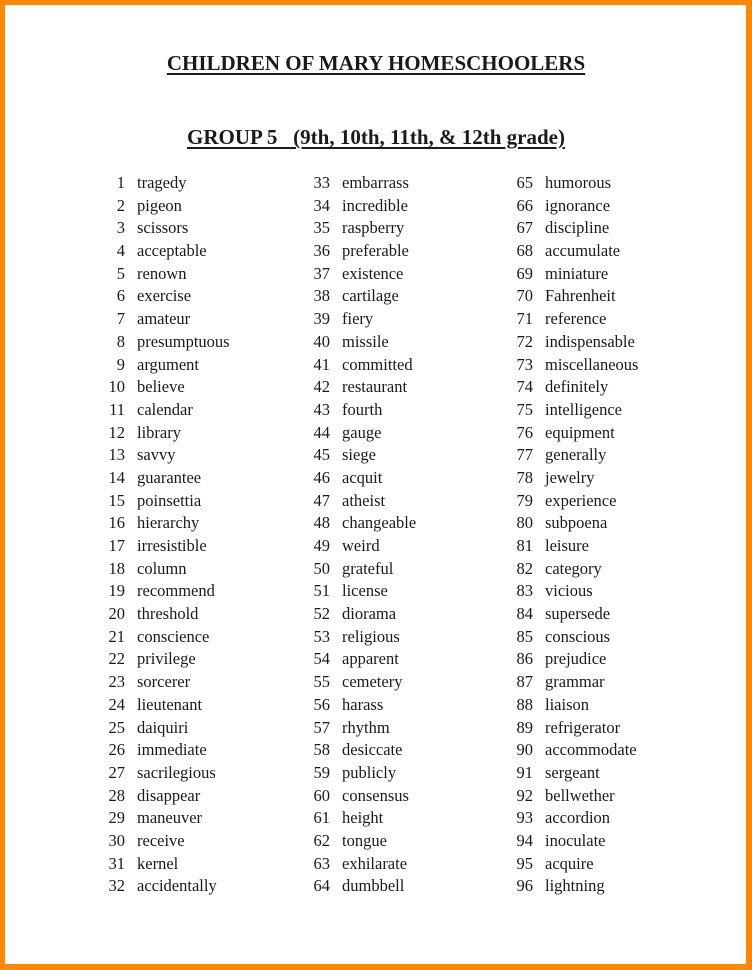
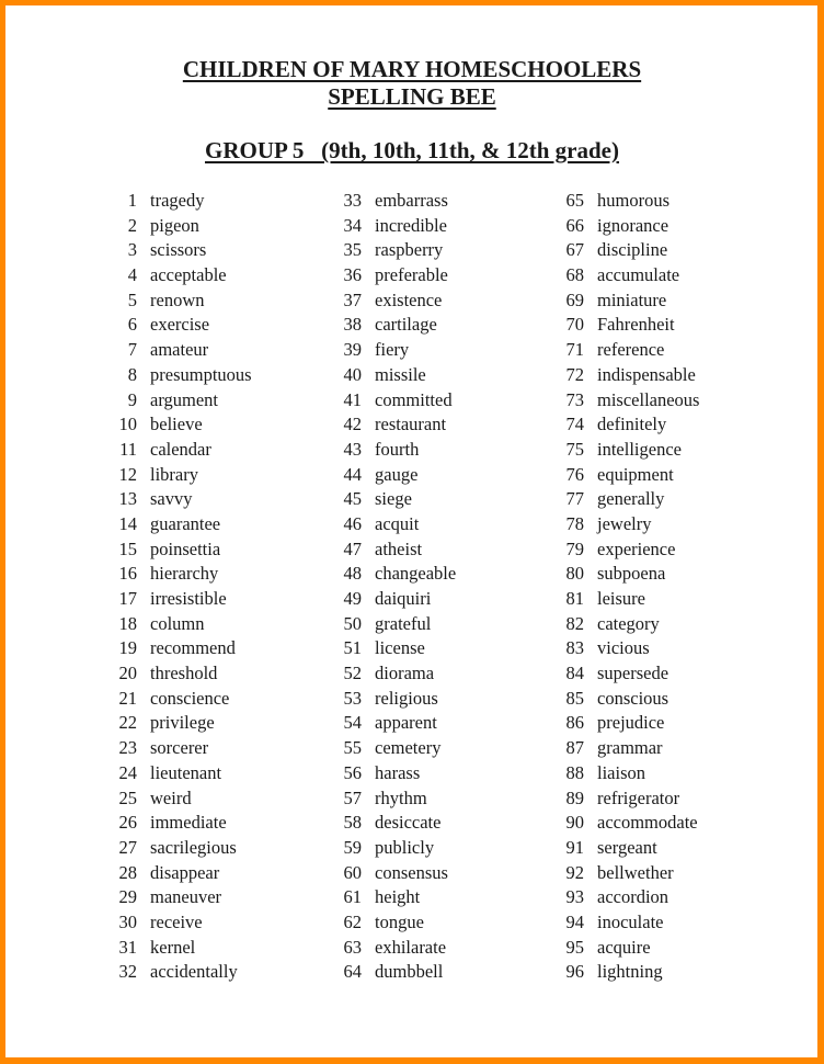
  CHILDREN OF MARY HOMESCHOOLERS
+ SPELLING BEE
  GROUP 5 (9th, 10th, 11th, & 12th grade)
  1
  tragedy
  2
  pigeon
  3
  scissors
  4
  acceptable
  5
  renown
  6
  exercise
  7
  amateur
  8
  presumptuous
  9
  argument
  10
  believe
  11
  calendar
  12
  library
  13
  savvy
  14
  guarantee
  15
  poinsettia
  16
  hierarchy
  17
  irresistible
  18
  column
  19
  recommend
  20
  threshold
  21
  conscience
  22
  privilege
  23
  sorcerer
  24
  lieutenant
  25
- daiquiri
+ weird
  26
  immediate
  27
  sacrilegious
  28
  disappear
  29
  maneuver
  30
  receive
  31
  kernel
  32
  accidentally
  33
  embarrass
  34
  incredible
  35
  raspberry
  36
  preferable
  37
  existence
  38
  cartilage
  39
  fiery
  40
  missile
  41
  committed
  42
  restaurant
  43
  fourth
  44
  gauge
  45
  siege
  46
  acquit
  47
  atheist
  48
  changeable
  49
- weird
+ daiquiri
  50
  grateful
  51
  license
  52
  diorama
  53
  religious
  54
  apparent
  55
  cemetery
  56
  harass
  57
  rhythm
  58
  desiccate
  59
  publicly
  60
  consensus
  61
  height
  62
  tongue
  63
  exhilarate
  64
  dumbbell
  65
  humorous
  66
  ignorance
  67
  discipline
  68
  accumulate
  69
  miniature
  70
  Fahrenheit
  71
  reference
  72
  indispensable
  73
  miscellaneous
  74
  definitely
  75
  intelligence
  76
  equipment
  77
  generally
  78
  jewelry
  79
  experience
  80
  subpoena
  81
  leisure
  82
  category
  83
  vicious
  84
  supersede
  85
  conscious
  86
  prejudice
  87
  grammar
  88
  liaison
  89
  refrigerator
  90
  accommodate
  91
  sergeant
  92
  bellwether
  93
  accordion
  94
  inoculate
  95
  acquire
  96
  lightning
